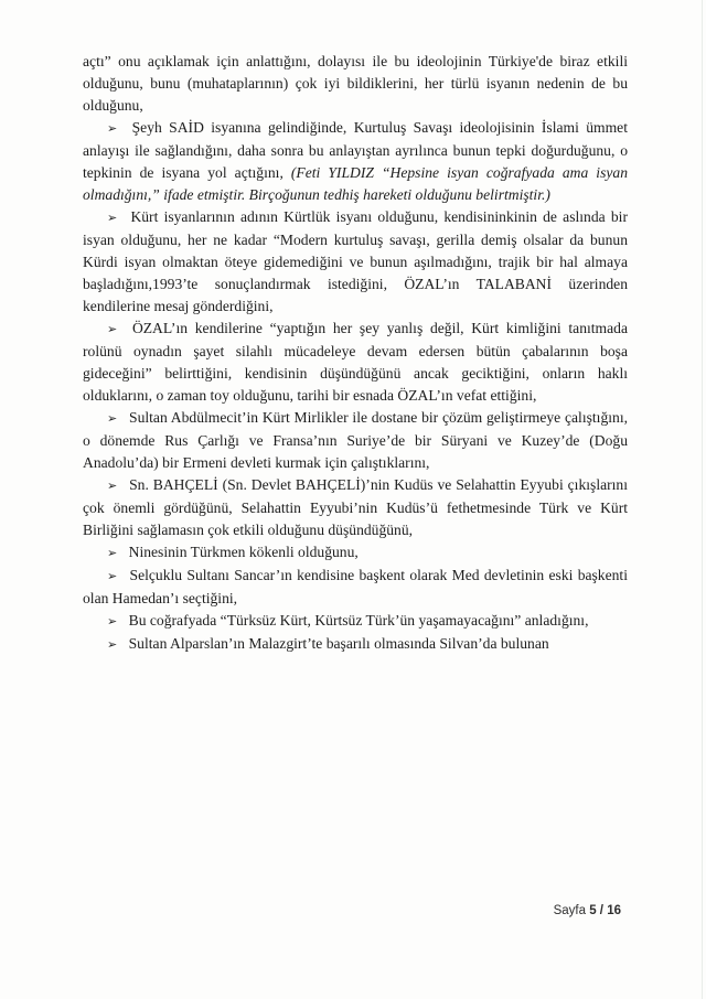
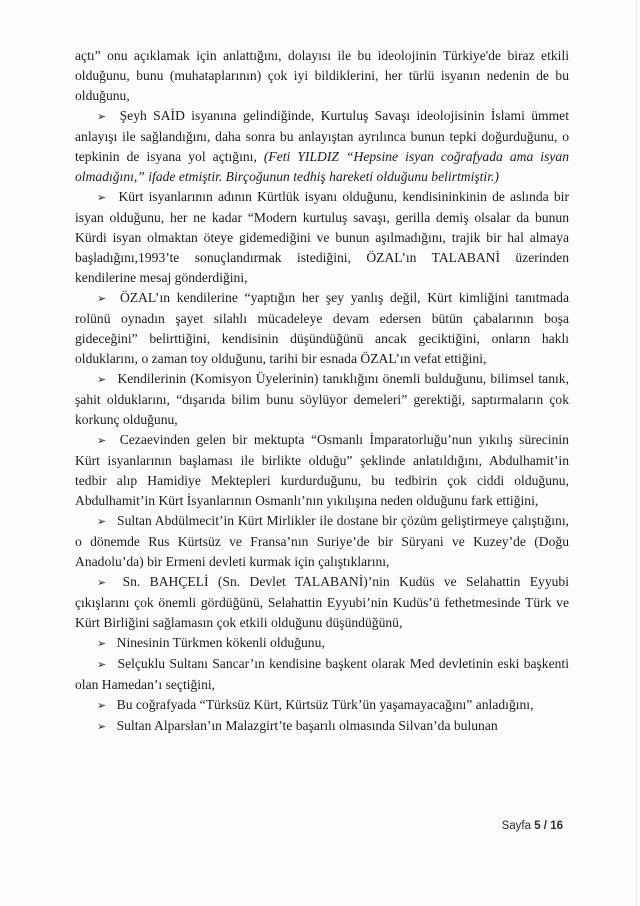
  açtı” onu açıklamak için anlattığını, dolayısı ile bu ideolojinin Türkiye'de biraz etkili olduğunu, bunu (muhataplarının) çok iyi bildiklerini, her türlü isyanın nedenin de bu olduğunu,
  ➢ Şeyh SAİD isyanına gelindiğinde, Kurtuluş Savaşı ideolojisinin İslami ümmet anlayışı ile sağlandığını, daha sonra bu anlayıştan ayrılınca bunun tepki doğurduğunu, o tepkinin de isyana yol açtığını, (Feti YILDIZ “Hepsine isyan coğrafyada ama isyan olmadığını,” ifade etmiştir. Birçoğunun tedhiş hareketi olduğunu belirtmiştir.)
  ➢ Kürt isyanlarının adının Kürtlük isyanı olduğunu, kendisininkinin de aslında bir isyan olduğunu, her ne kadar “Modern kurtuluş savaşı, gerilla demiş olsalar da bunun Kürdi isyan olmaktan öteye gidemediğini ve bunun aşılmadığını, trajik bir hal almaya başladığını,1993’te sonuçlandırmak istediğini, ÖZAL’ın TALABANİ üzerinden kendilerine mesaj gönderdiğini,
  ➢ ÖZAL’ın kendilerine “yaptığın her şey yanlış değil, Kürt kimliğini tanıtmada rolünü oynadın şayet silahlı mücadeleye devam edersen bütün çabalarının boşa gideceğini” belirttiğini, kendisinin düşündüğünü ancak geciktiğini, onların haklı olduklarını, o zaman toy olduğunu, tarihi bir esnada ÖZAL’ın vefat ettiğini,
+ ➢ Kendilerinin (Komisyon Üyelerinin) tanıklığını önemli bulduğunu, bilimsel tanık, şahit olduklarını, “dışarıda bilim bunu söylüyor demeleri” gerektiği, saptırmaların çok korkunç olduğunu,
+ ➢ Cezaevinden gelen bir mektupta “Osmanlı İmparatorluğu’nun yıkılış sürecinin Kürt isyanlarının başlaması ile birlikte olduğu” şeklinde anlatıldığını, Abdulhamit’in tedbir alıp Hamidiye Mektepleri kurdurduğunu, bu tedbirin çok ciddi olduğunu, Abdulhamit’in Kürt İsyanlarının Osmanlı’nın yıkılışına neden olduğunu fark ettiğini,
- ➢ Sultan Abdülmecit’in Kürt Mirlikler ile dostane bir çözüm geliştirmeye çalıştığını, o dönemde Rus Çarlığı ve Fransa’nın Suriye’de bir Süryani ve Kuzey’de (Doğu Anadolu’da) bir Ermeni devleti kurmak için çalıştıklarını,
+ ➢ Sultan Abdülmecit’in Kürt Mirlikler ile dostane bir çözüm geliştirmeye çalıştığını, o dönemde Rus Kürtsüz ve Fransa’nın Suriye’de bir Süryani ve Kuzey’de (Doğu Anadolu’da) bir Ermeni devleti kurmak için çalıştıklarını,
- ➢ Sn. BAHÇELİ (Sn. Devlet BAHÇELİ)’nin Kudüs ve Selahattin Eyyubi çıkışlarını çok önemli gördüğünü, Selahattin Eyyubi’nin Kudüs’ü fethetmesinde Türk ve Kürt Birliğini sağlamasın çok etkili olduğunu düşündüğünü,
+ ➢ Sn. BAHÇELİ (Sn. Devlet TALABANİ)’nin Kudüs ve Selahattin Eyyubi çıkışlarını çok önemli gördüğünü, Selahattin Eyyubi’nin Kudüs’ü fethetmesinde Türk ve Kürt Birliğini sağlamasın çok etkili olduğunu düşündüğünü,
  ➢ Ninesinin Türkmen kökenli olduğunu,
  ➢ Selçuklu Sultanı Sancar’ın kendisine başkent olarak Med devletinin eski başkenti olan Hamedan’ı seçtiğini,
  ➢ Bu coğrafyada “Türksüz Kürt, Kürtsüz Türk’ün yaşamayacağını” anladığını,
  ➢ Sultan Alparslan’ın Malazgirt’te başarılı olmasında Silvan’da bulunan
  Sayfa 5 / 16
